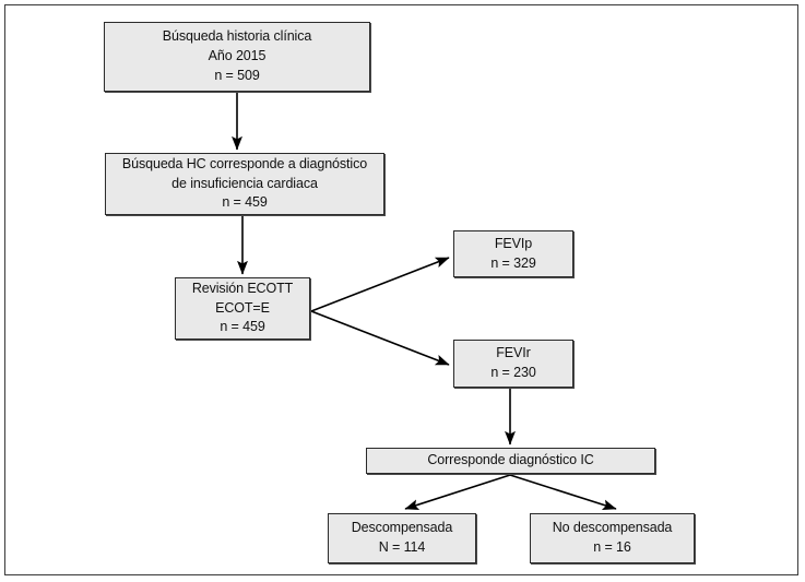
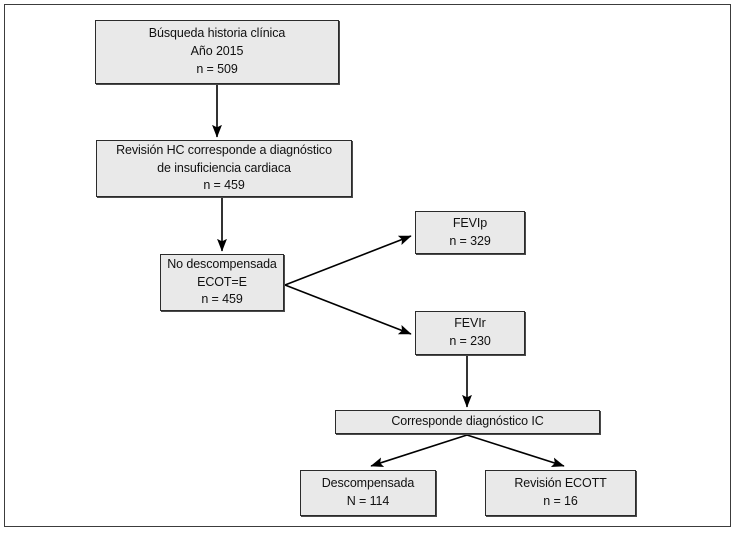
  Búsqueda historia clínica
  Año 2015
  n = 509
- Búsqueda HC corresponde a diagnóstico
+ Revisión HC corresponde a diagnóstico
  de insuficiencia cardiaca
  n = 459
- Revisión ECOTT
+ No descompensada
  ECOT=E
  n = 459
  FEVIp
  n = 329
  FEVIr
  n = 230
  Corresponde diagnóstico IC
  Descompensada
  N = 114
- No descompensada
+ Revisión ECOTT
  n = 16
